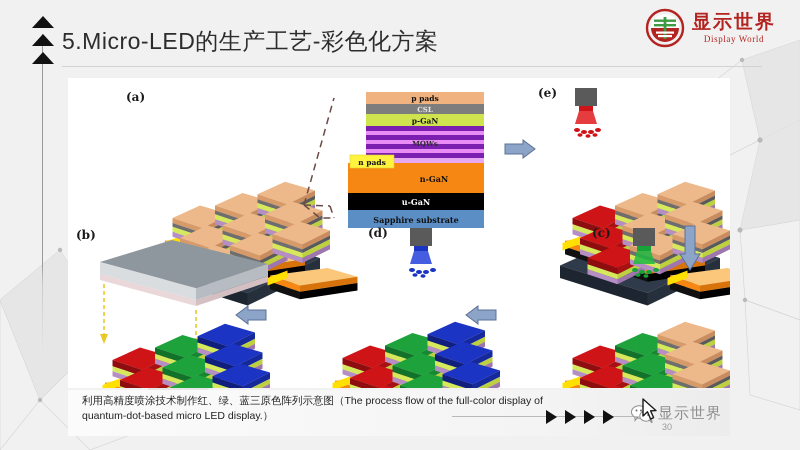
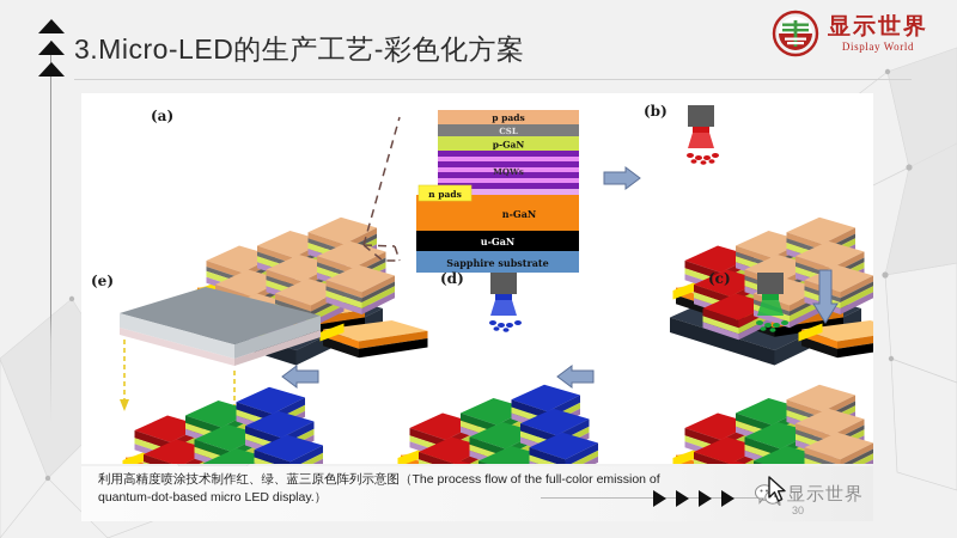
- 5.Micro-LED的生产工艺-彩色化方案
+ 3.Micro-LED的生产工艺-彩色化方案
  显示世界
  Display World
  p pads
  CSL
  p-GaN
  MQWs
  n-GaN
  u-GaN
  Sapphire substrate
  n pads
  (a)
- (e)
+ (b)
  (c)
  (d)
- (b)
+ (e)
- 利用高精度喷涂技术制作红、绿、蓝三原色阵列示意图（The process flow of the full-color display of
+ 利用高精度喷涂技术制作红、绿、蓝三原色阵列示意图（The process flow of the full-color emission of
  quantum-dot-based micro LED display.）
  显示世界
  30
